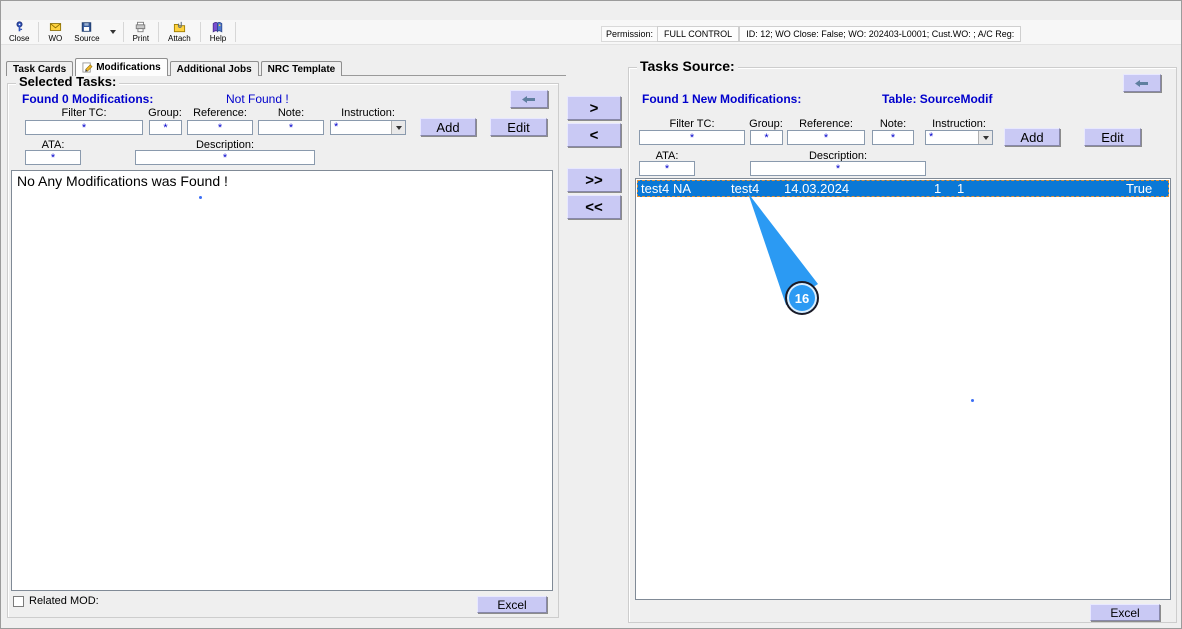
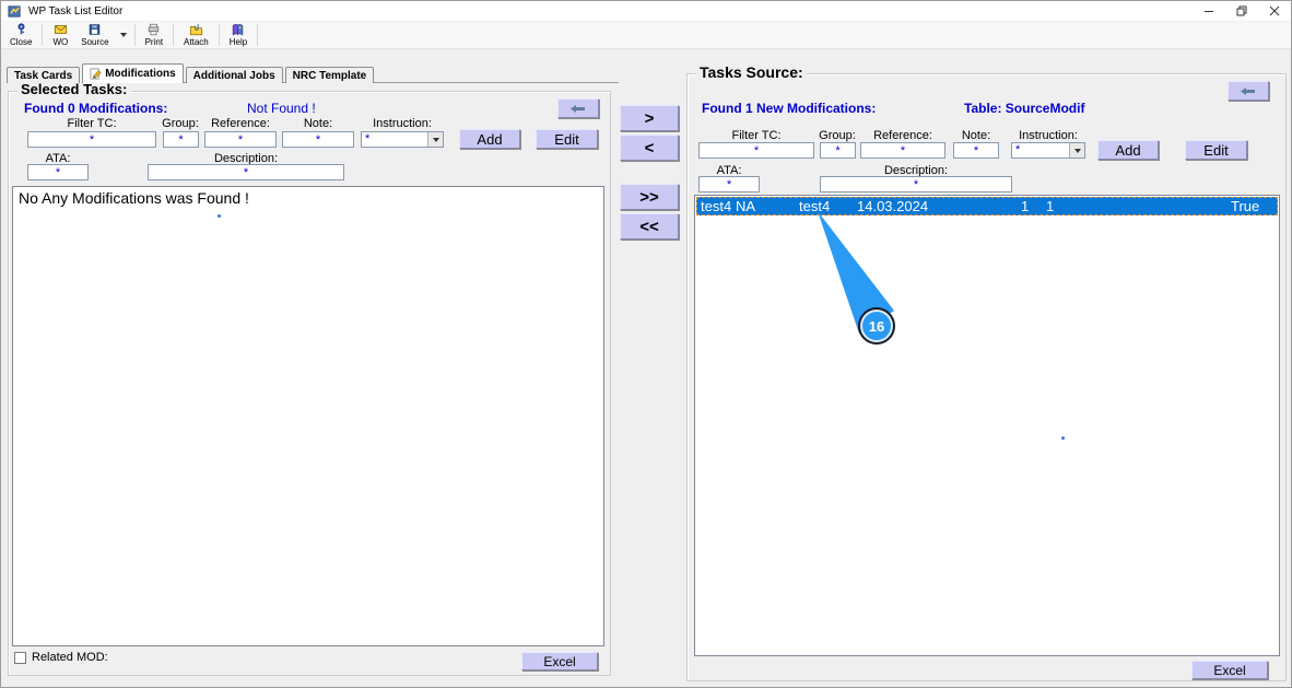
+ WP Task List Editor
  Close
  WO
  Source
  Print
  Attach
  Help
- Permission:
- FULL CONTROL
- ID: 12; WO Close: False; WO: 202403-L0001; Cust.WO: ; A/C Reg:
  Task Cards
  Modifications
  Additional Jobs
  NRC Template
  Selected Tasks:
  Found 0 Modifications:
  Not Found !
  Filter TC:
  *
  Group:
  *
  Reference:
  *
  Note:
  *
  Instruction:
  *
  Add
  Edit
  ATA:
  *
  Description:
  *
  No Any Modifications was Found !
  Related MOD:
  Excel
  >
  <
  >>
  <<
  Tasks Source:
  Found 1 New Modifications:
  Table: SourceModif
  Filter TC:
  *
  Group:
  *
  Reference:
  *
  Note:
  *
  Instruction:
  *
  Add
  Edit
  ATA:
  *
  Description:
  *
  test4
  NA
  test4
  14.03.2024
  1
  1
  True
  Excel
  16
